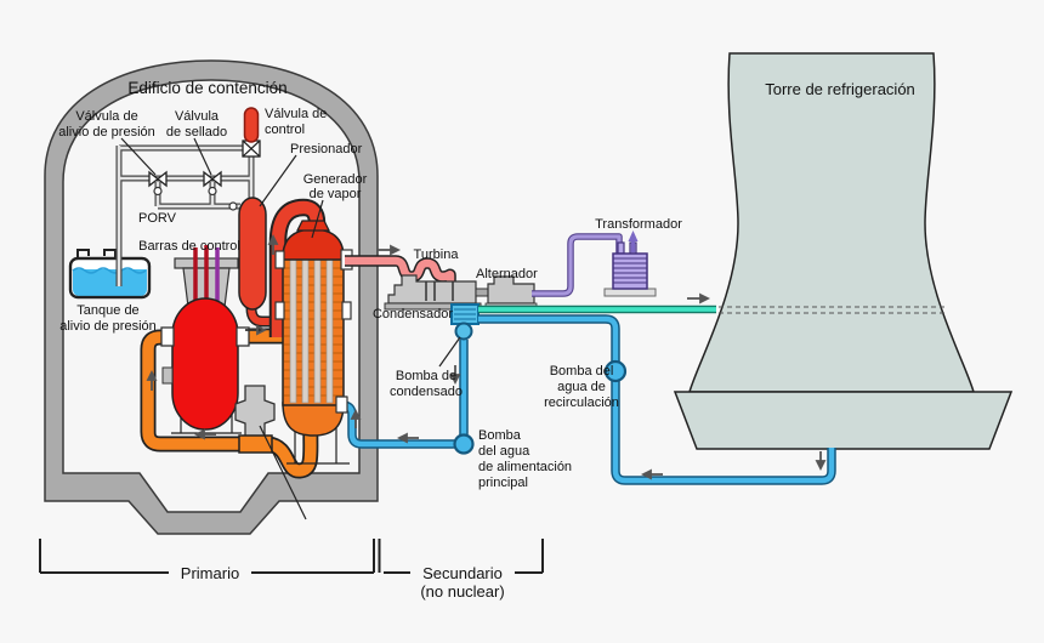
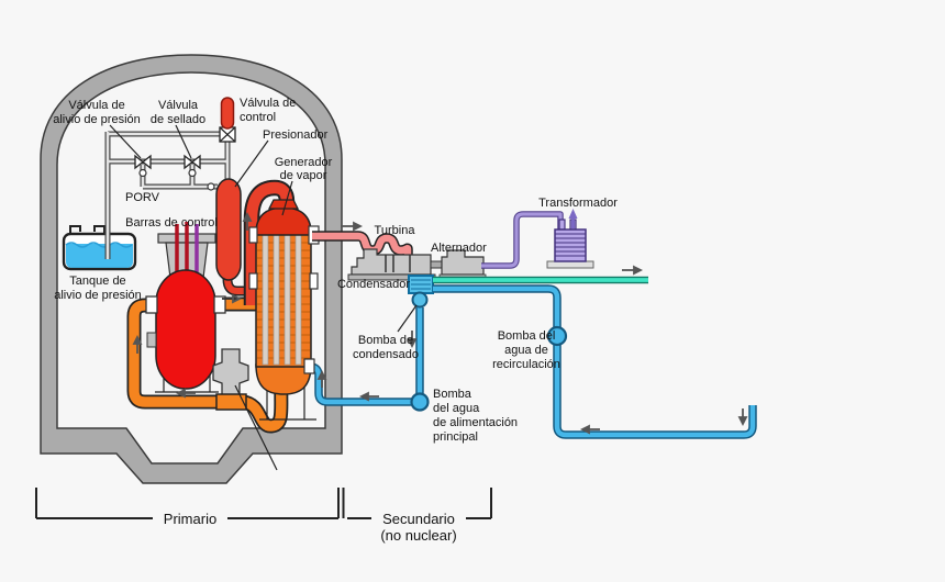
- Torre de refrigeración
- Edificio de contención
  Válvula de
  alivio de presión
  Válvula
  de sellado
  Válvula de
  control
  PORV
  Presionador
  Generador
  de vapor
  Barras de control
  Tanque de
  alivio de presión
  Turbina
  Alternador
  Condensador
  Bomba de
  condensado
  Bomba
  del agua
  de alimentación
  principal
  Transformador
  Bomba del
  agua de
  recirculación
  Primario
  Secundario
  (no nuclear)
